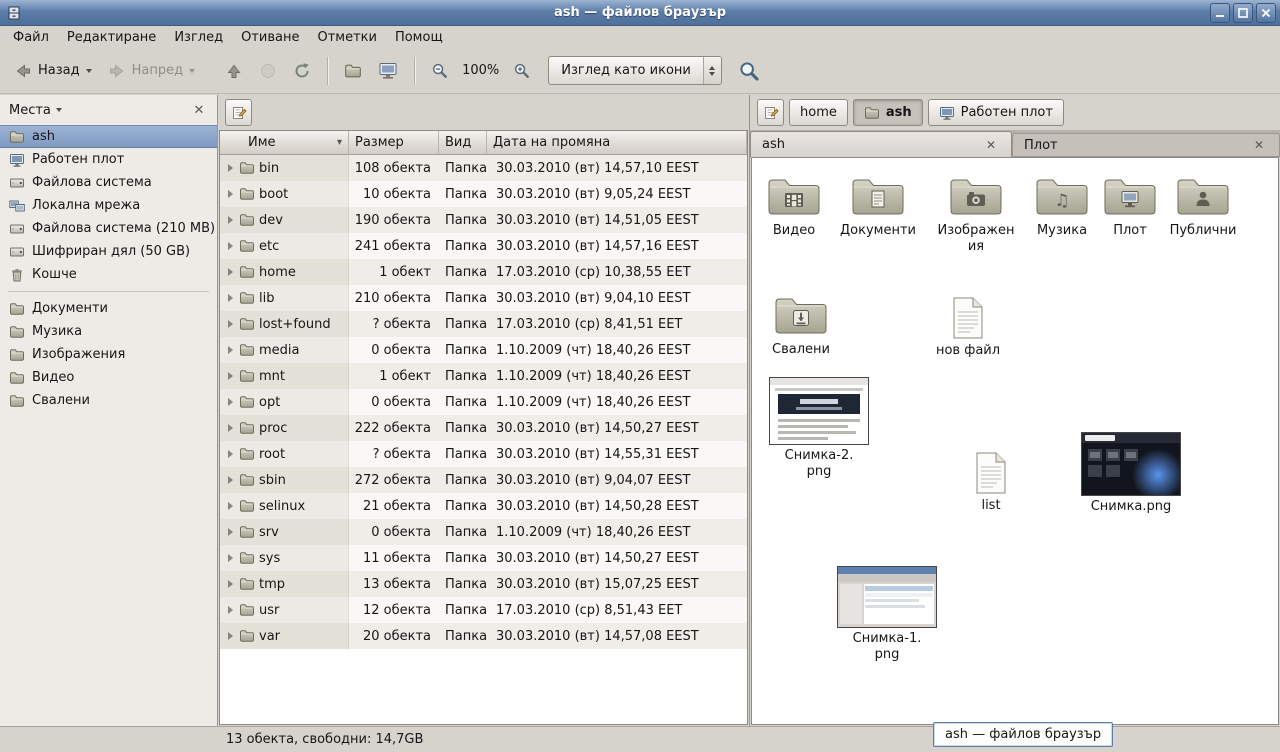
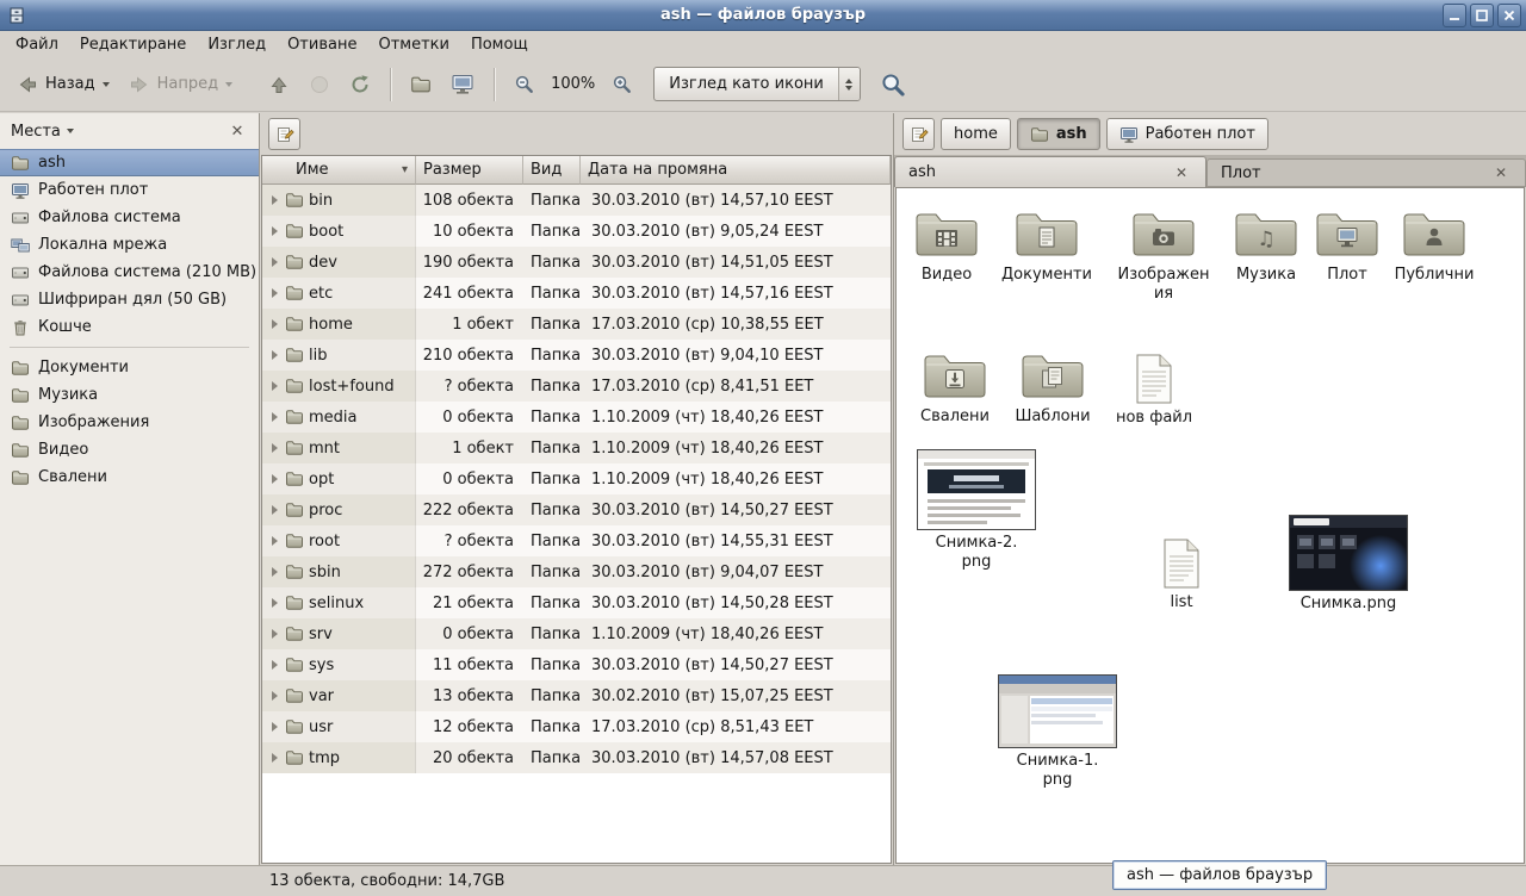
  ash — файлов браузър
  Файл
  Редактиране
  Изглед
  Отиване
  Отметки
  Помощ
  Назад
  Напред
  100%
  Изглед като икони
  Места
  ✕
  ash
  Работен плот
  Файлова система
  Локална мрежа
  Файлова система (210 MB)
  Шифриран дял (50 GB)
  Кошче
  Документи
  Музика
  Изображения
  Видео
  Свалени
  Име
  ▾
  Размер
  Вид
  Дата на промяна
  bin
  108 обекта
  Папка
  30.03.2010 (вт) 14,57,10 EEST
  boot
  10 обекта
  Папка
  30.03.2010 (вт) 9,05,24 EEST
  dev
  190 обекта
  Папка
  30.03.2010 (вт) 14,51,05 EEST
  etc
  241 обекта
  Папка
  30.03.2010 (вт) 14,57,16 EEST
  home
  1 обект
  Папка
  17.03.2010 (ср) 10,38,55 EET
  lib
  210 обекта
  Папка
  30.03.2010 (вт) 9,04,10 EEST
  lost+found
  ? обекта
  Папка
  17.03.2010 (ср) 8,41,51 EET
  media
  0 обекта
  Папка
  1.10.2009 (чт) 18,40,26 EEST
  mnt
  1 обект
  Папка
  1.10.2009 (чт) 18,40,26 EEST
  opt
  0 обекта
  Папка
  1.10.2009 (чт) 18,40,26 EEST
  proc
  222 обекта
  Папка
  30.03.2010 (вт) 14,50,27 EEST
  root
  ? обекта
  Папка
  30.03.2010 (вт) 14,55,31 EEST
  sbin
  272 обекта
  Папка
  30.03.2010 (вт) 9,04,07 EEST
  selinux
  21 обекта
  Папка
  30.03.2010 (вт) 14,50,28 EEST
  srv
  0 обекта
  Папка
  1.10.2009 (чт) 18,40,26 EEST
  sys
  11 обекта
  Папка
  30.03.2010 (вт) 14,50,27 EEST
- tmp
+ var
  13 обекта
  Папка
- 30.03.2010 (вт) 15,07,25 EEST
+ 30.02.2010 (вт) 15,07,25 EEST
  usr
  12 обекта
  Папка
  17.03.2010 (ср) 8,51,43 EET
- var
+ tmp
  20 обекта
  Папка
  30.03.2010 (вт) 14,57,08 EEST
  home
  ash
  Работен плот
  ash
  ✕
  Плот
  ✕
  Видео
  Документи
  Изображен
  ия
  ♫
  Музика
  Плот
  Публични
  Свалени
+ Шаблони
  нов файл
  Снимка-2.
  png
  list
  Снимка.png
  Снимка-1.
  png
  13 обекта, свободни: 14,7GB
  ash — файлов браузър
